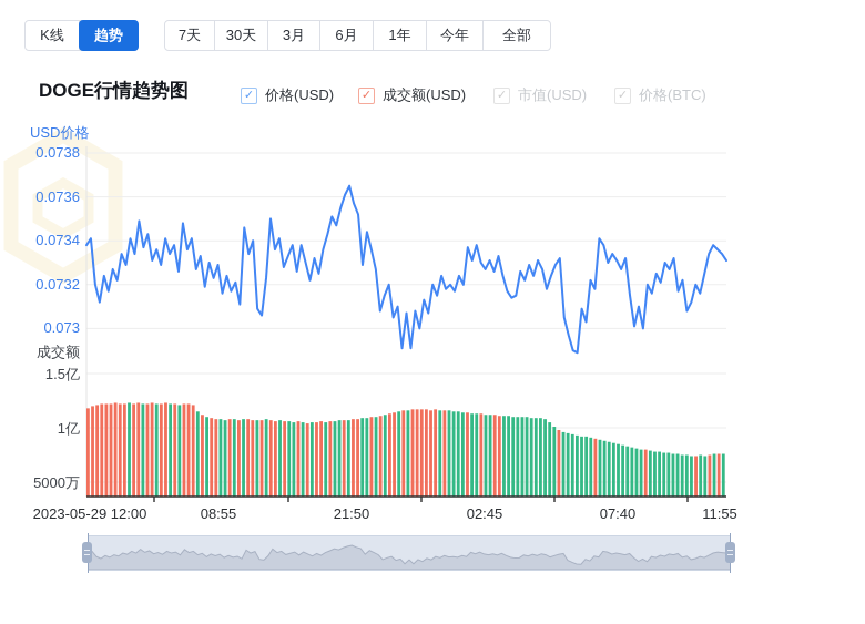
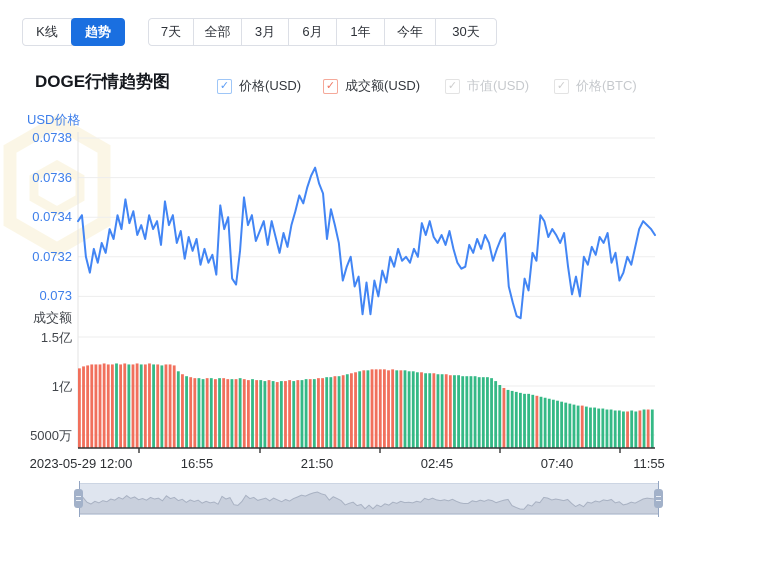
  K线
  趋势
  7天
- 30天
+ 全部
  3月
  6月
  1年
  今年
- 全部
+ 30天
  DOGE行情趋势图
  ✓
  价格(USD)
  ✓
  成交额(USD)
  ✓
  市值(USD)
  ✓
  价格(BTC)
  USD价格
  成交额
  0.0738
  0.0736
  0.0734
  0.0732
  0.073
  1.5亿
  1亿
  5000万
  2023-05-29 12:00
- 08:55
+ 16:55
  21:50
  02:45
  07:40
  11:55
